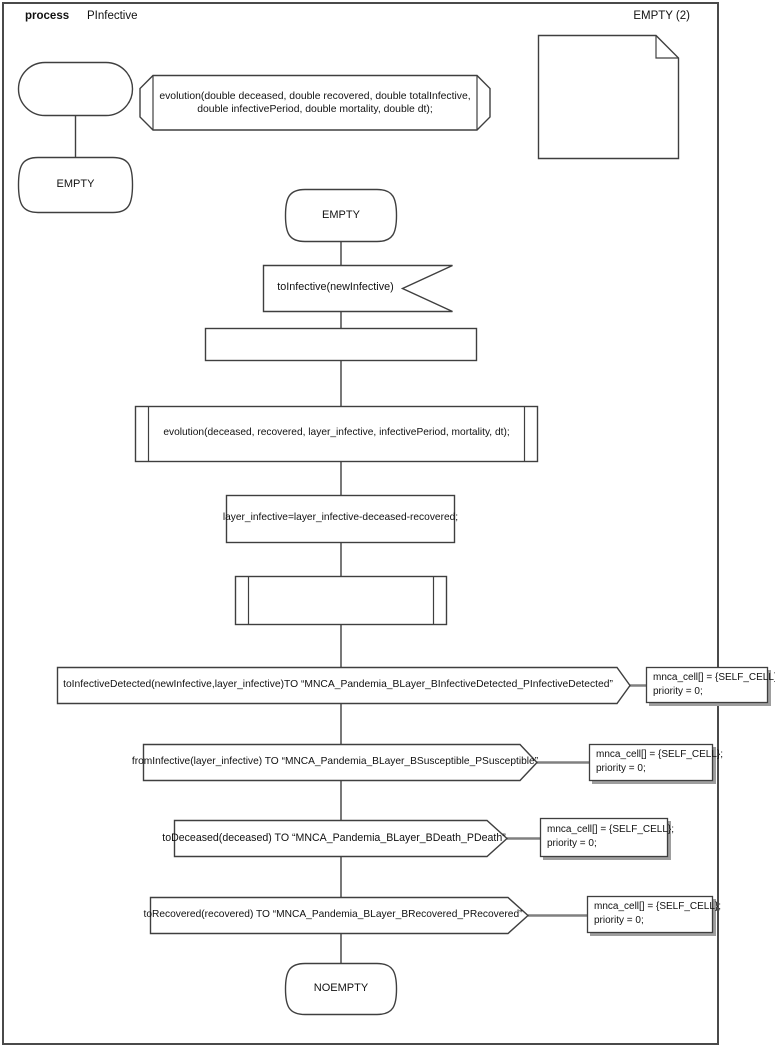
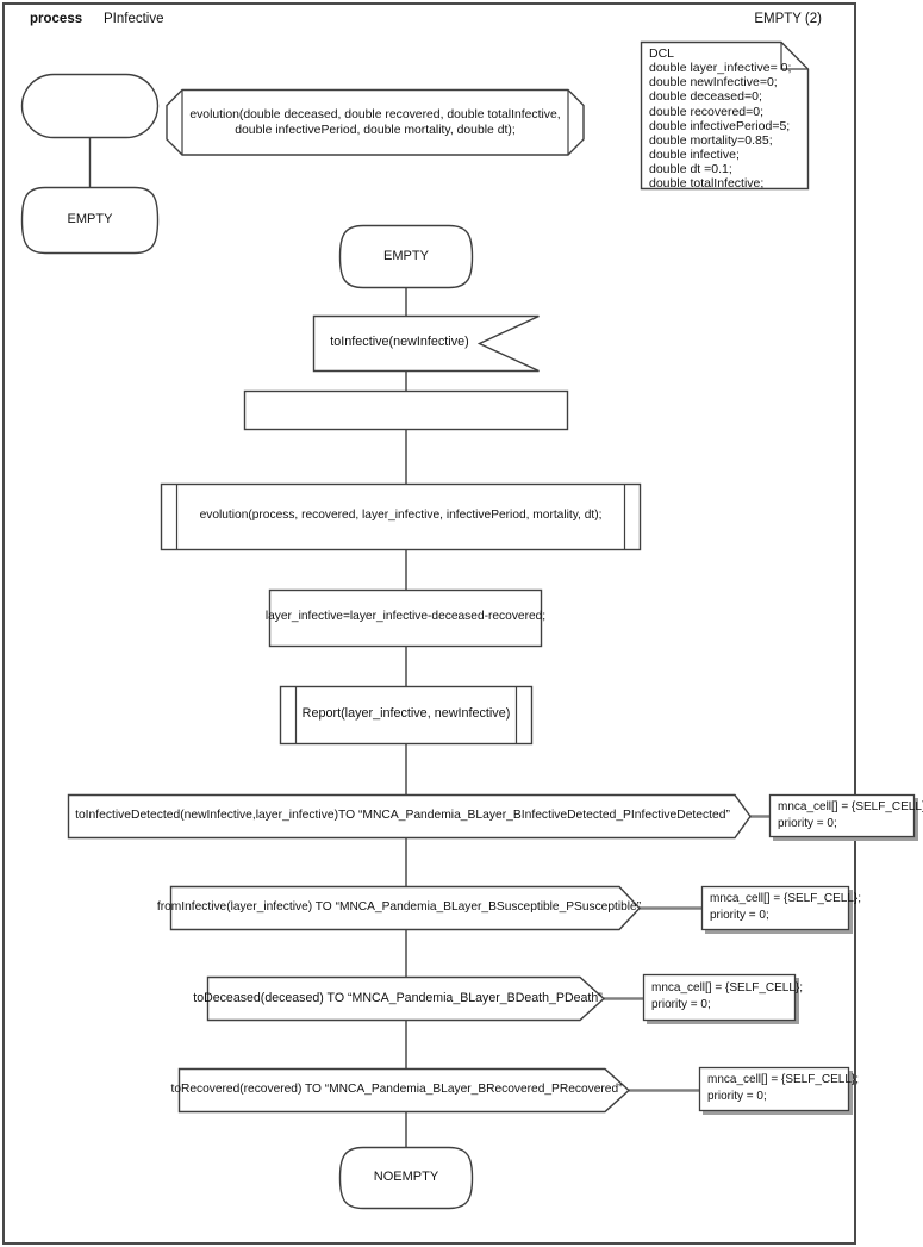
  process
  PInfective
  EMPTY (2)
+ DCL
+ double layer_infective= 0;
+ double newInfective=0;
+ double deceased=0;
+ double recovered=0;
+ double infectivePeriod=5;
+ double mortality=0.85;
+ double infective;
+ double dt =0.1;
+ double totalInfective;
  evolution(double deceased, double recovered, double totalInfective,
  double infectivePeriod, double mortality, double dt);
  EMPTY
  EMPTY
  toInfective(newInfective)
- evolution(deceased, recovered, layer_infective, infectivePeriod, mortality, dt);
+ evolution(process, recovered, layer_infective, infectivePeriod, mortality, dt);
  layer_infective=layer_infective-deceased-recovered;
+ Report(layer_infective, newInfective)
  toInfectiveDetected(newInfective,layer_infective)TO “MNCA_Pandemia_BLayer_BInfectiveDetected_PInfectiveDetected”
  fromInfective(layer_infective) TO “MNCA_Pandemia_BLayer_BSusceptible_PSusceptible”
  toDeceased(deceased) TO “MNCA_Pandemia_BLayer_BDeath_PDeath”
  toRecovered(recovered) TO “MNCA_Pandemia_BLayer_BRecovered_PRecovered”
  mnca_cell[] = {SELF_CELL
  priority = 0;
  mnca_cell[] = {SELF_CELL};
  priority = 0;
  mnca_cell[] = {SELF_CELL};
  priority = 0;
  mnca_cell[] = {SELF_CELL};
  priority = 0;
  NOEMPTY
